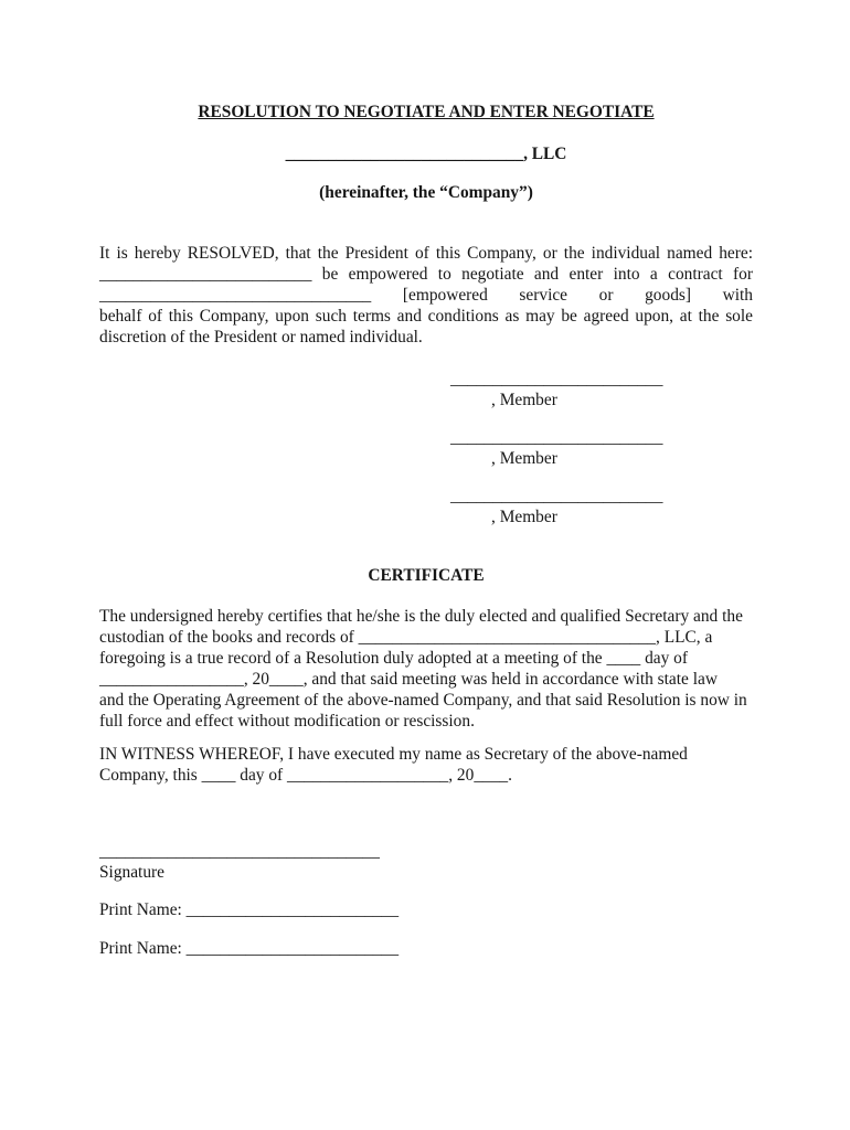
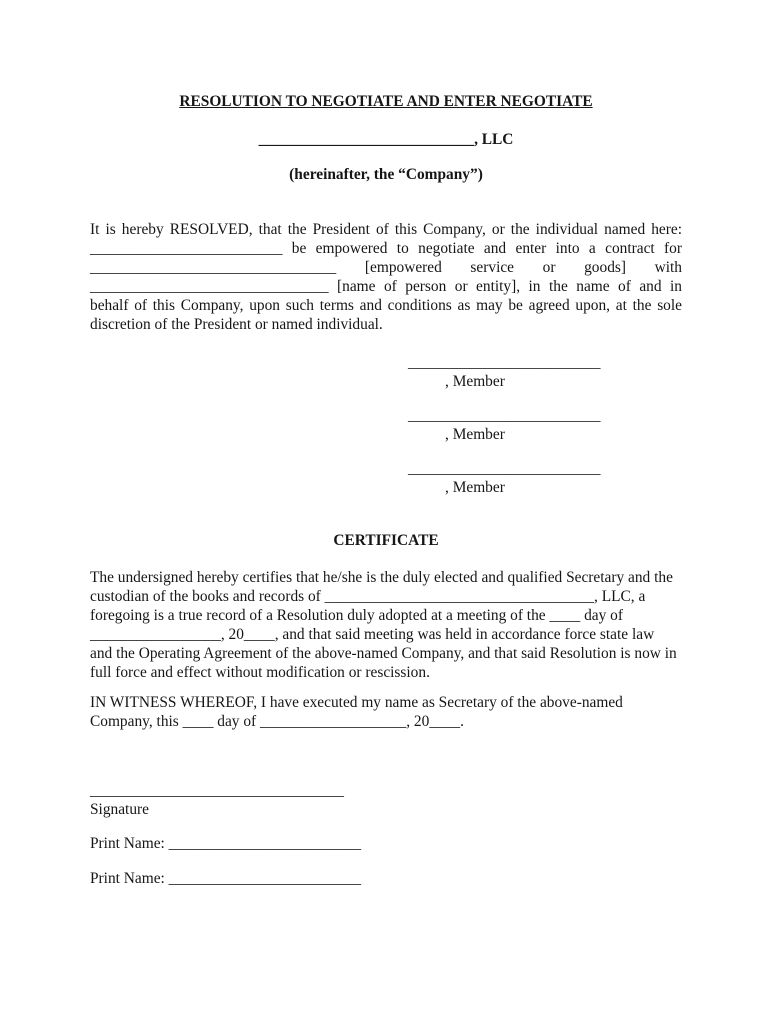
  RESOLUTION TO NEGOTIATE AND ENTER NEGOTIATE
  ____________________________, LLC
  (hereinafter, the “Company”)
  It is hereby RESOLVED, that the President of this Company, or the individual named here:
  _________________________ be empowered to negotiate and enter into a contract for
  ________________________________ [empowered service or goods] with
+ _______________________________ [name of person or entity], in the name of and in
  behalf of this Company, upon such terms and conditions as may be agreed upon, at the sole
  discretion of the President or named individual.
  _________________________
  , Member
  _________________________
  , Member
  _________________________
  , Member
  CERTIFICATE
  The undersigned hereby certifies that he/she is the duly elected and qualified Secretary and the
  custodian of the books and records of ___________________________________, LLC, a
  foregoing is a true record of a Resolution duly adopted at a meeting of the ____ day of
- _________________, 20____, and that said meeting was held in accordance with state law
+ _________________, 20____, and that said meeting was held in accordance force state law
  and the Operating Agreement of the above-named Company, and that said Resolution is now in
  full force and effect without modification or rescission.
  IN WITNESS WHEREOF, I have executed my name as Secretary of the above-named
  Company, this ____ day of ___________________, 20____.
  _________________________________
  Signature
  Print Name: _________________________
  Print Name: _________________________
